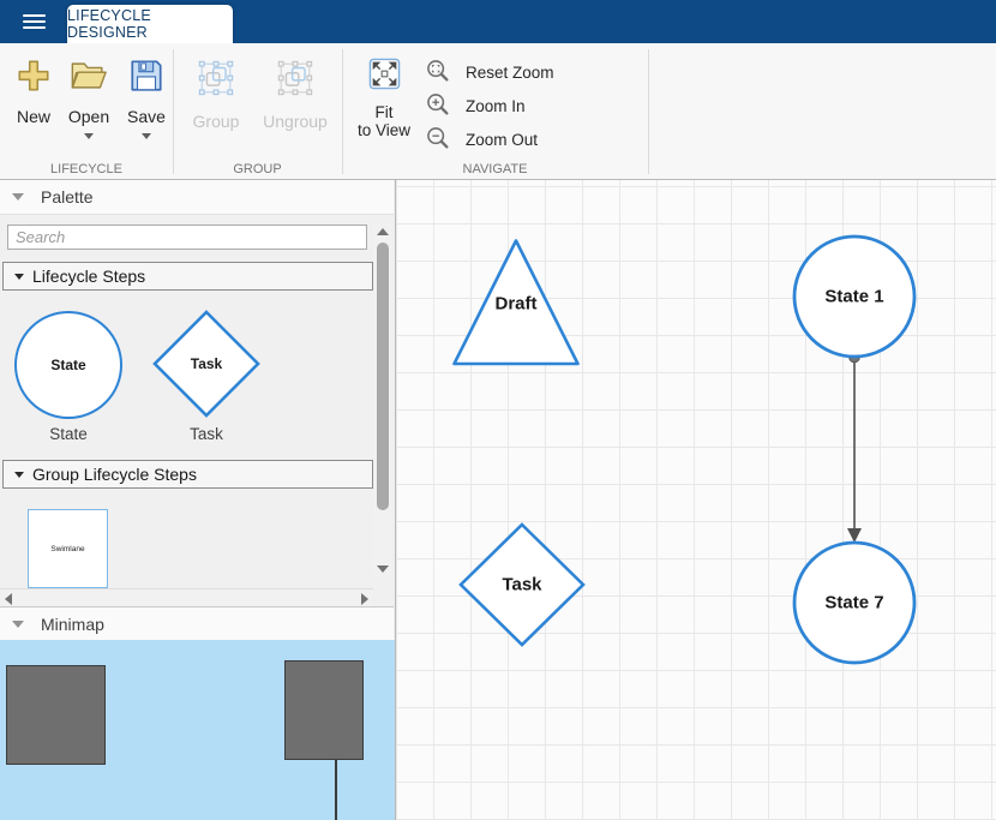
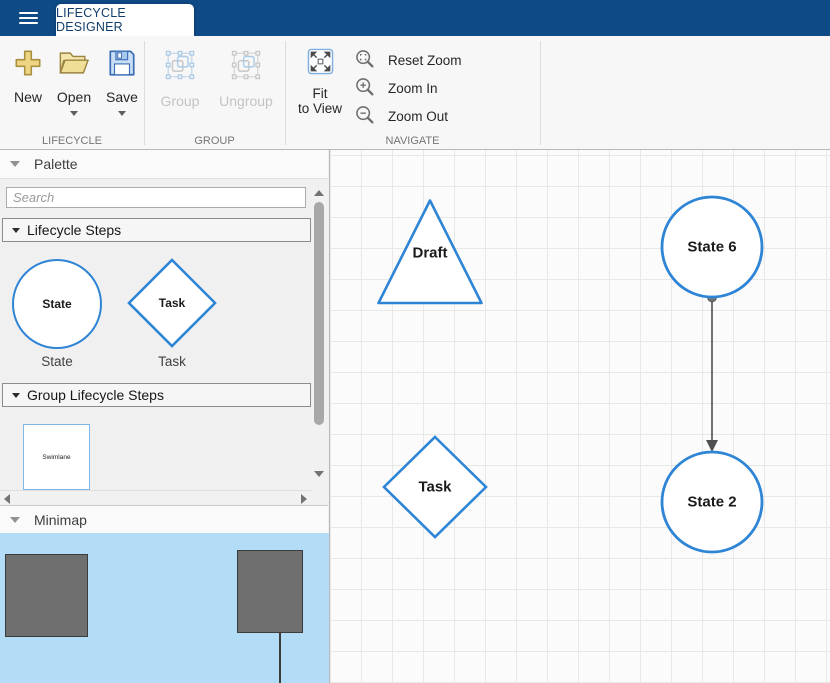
  LIFECYCLE DESIGNER
  New
  Open
  Save
  LIFECYCLE
  Group
  Ungroup
  GROUP
  Fit
  to View
  Reset Zoom
  Zoom In
  Zoom Out
  NAVIGATE
  Palette
  Search
  Lifecycle Steps
  State
  State
  Task
  Task
  Group Lifecycle Steps
  Minimap
  Draft
- State 1
+ State 6
  Task
- State 7
+ State 2
